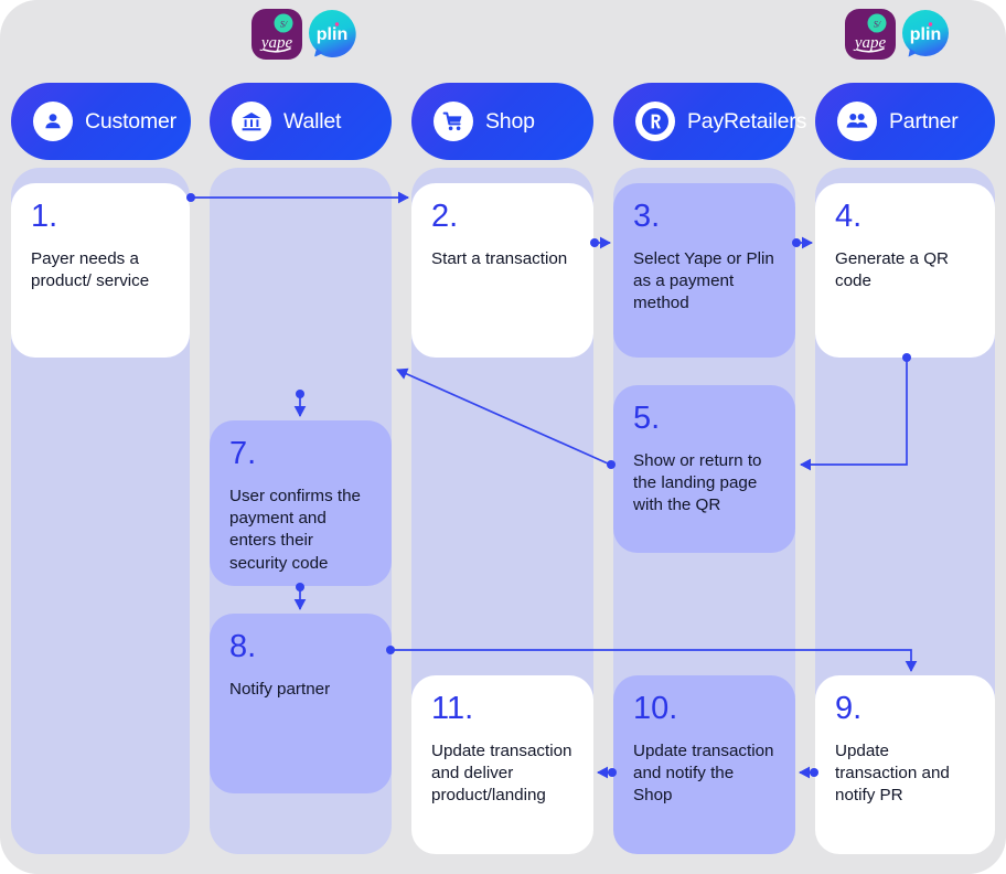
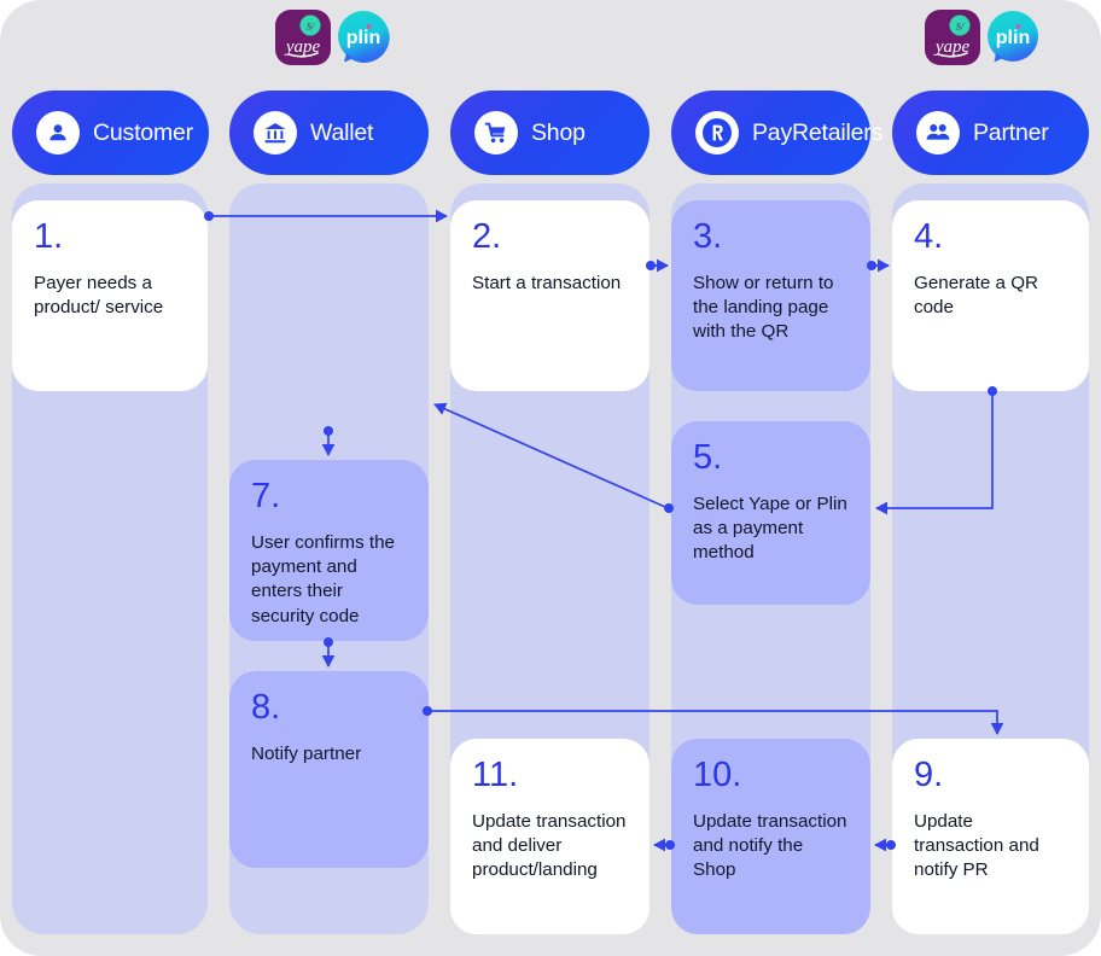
  S/
  yape
  plin
  S/
  yape
  plin
  Customer
  Wallet
  Shop
  PayRetailers
  Partner
  1.
  Payer needs a product/ service
  2.
  Start a transaction
  3.
- Select Yape or Plin as a payment method
+ Show or return to the landing page with the QR
  4.
  Generate a QR code
  5.
- Show or return to the landing page with the QR
+ Select Yape or Plin as a payment method
  7.
  User confirms the payment and enters their security code
  8.
  Notify partner
  9.
  Update transaction and notify PR
  10.
  Update transaction and notify the Shop
  11.
  Update transaction and deliver product/landing
